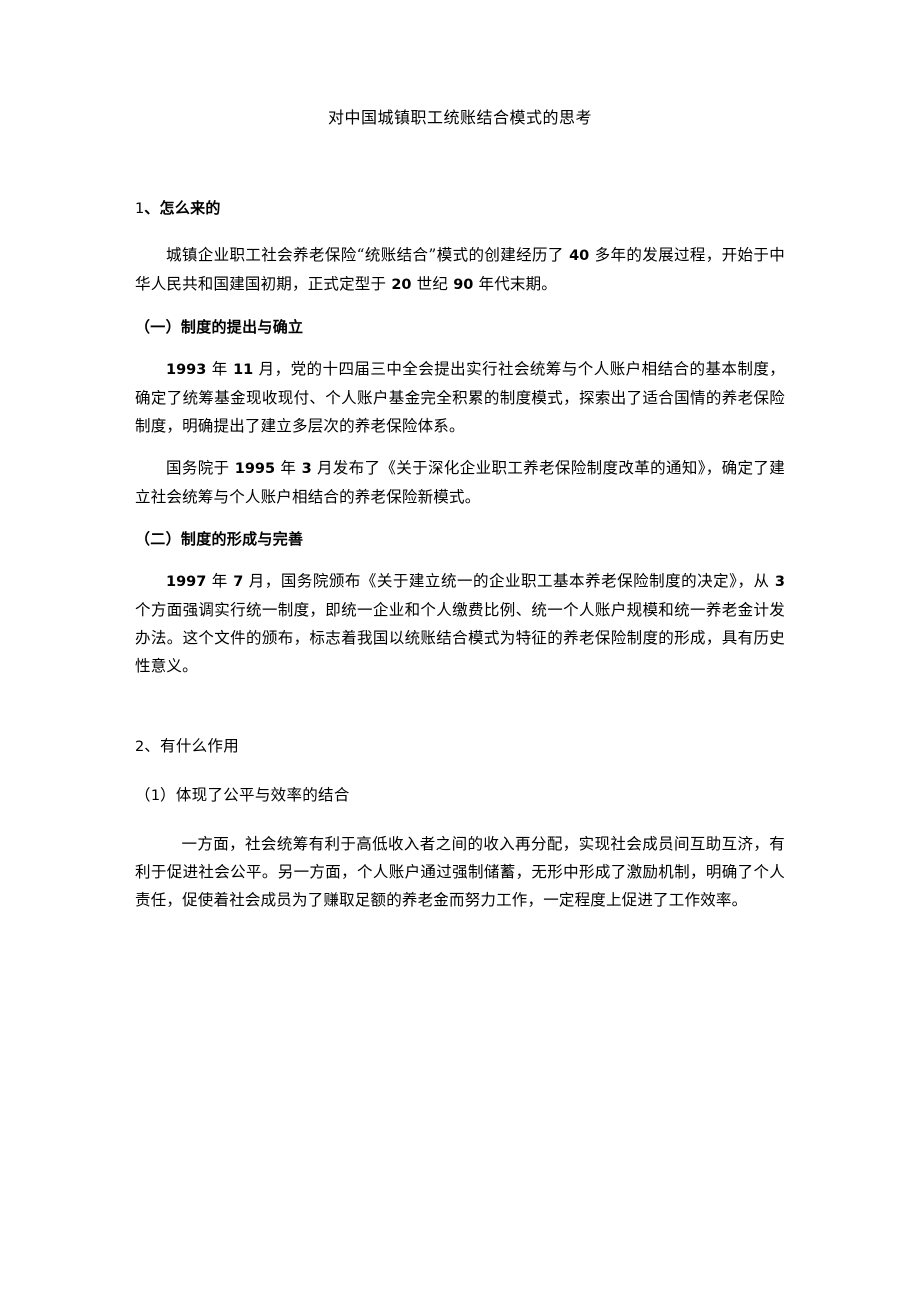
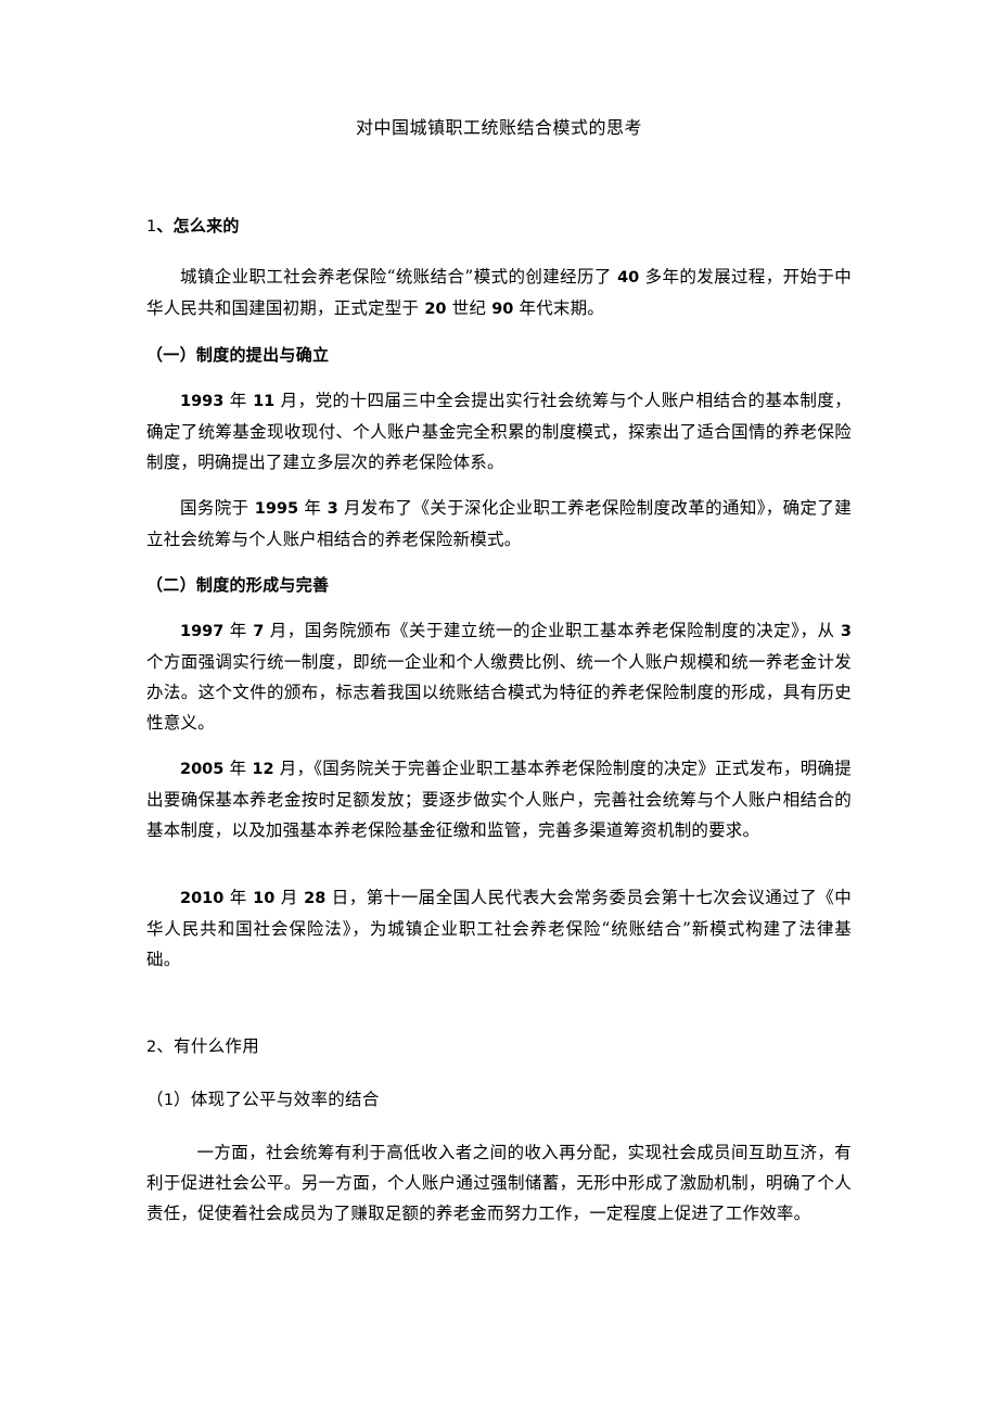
  对中国城镇职工统账结合模式的思考
  1、怎么来的
  城镇企业职工社会养老保险“统账结合”模式的创建经历了 40 多年的发展过程，开始于中华人民共和国建国初期，正式定型于 20 世纪 90 年代末期。
  （一）制度的提出与确立
  1993 年 11 月，党的十四届三中全会提出实行社会统筹与个人账户相结合的基本制度，确定了统筹基金现收现付、个人账户基金完全积累的制度模式，探索出了适合国情的养老保险制度，明确提出了建立多层次的养老保险体系。
  国务院于 1995 年 3 月发布了《关于深化企业职工养老保险制度改革的通知》，确定了建立社会统筹与个人账户相结合的养老保险新模式。
  （二）制度的形成与完善
  1997 年 7 月，国务院颁布《关于建立统一的企业职工基本养老保险制度的决定》，从 3 个方面强调实行统一制度，即统一企业和个人缴费比例、统一个人账户规模和统一养老金计发办法。这个文件的颁布，标志着我国以统账结合模式为特征的养老保险制度的形成，具有历史性意义。
+ 2005 年 12 月，《国务院关于完善企业职工基本养老保险制度的决定》正式发布，明确提出要确保基本养老金按时足额发放；要逐步做实个人账户，完善社会统筹与个人账户相结合的基本制度，以及加强基本养老保险基金征缴和监管，完善多渠道筹资机制的要求。
+ 2010 年 10 月 28 日，第十一届全国人民代表大会常务委员会第十七次会议通过了《中华人民共和国社会保险法》，为城镇企业职工社会养老保险“统账结合”新模式构建了法律基础。
  2、有什么作用
  （1）体现了公平与效率的结合
  一方面，社会统筹有利于高低收入者之间的收入再分配，实现社会成员间互助互济，有利于促进社会公平。另一方面，个人账户通过强制储蓄，无形中形成了激励机制，明确了个人责任，促使着社会成员为了赚取足额的养老金而努力工作，一定程度上促进了工作效率。
